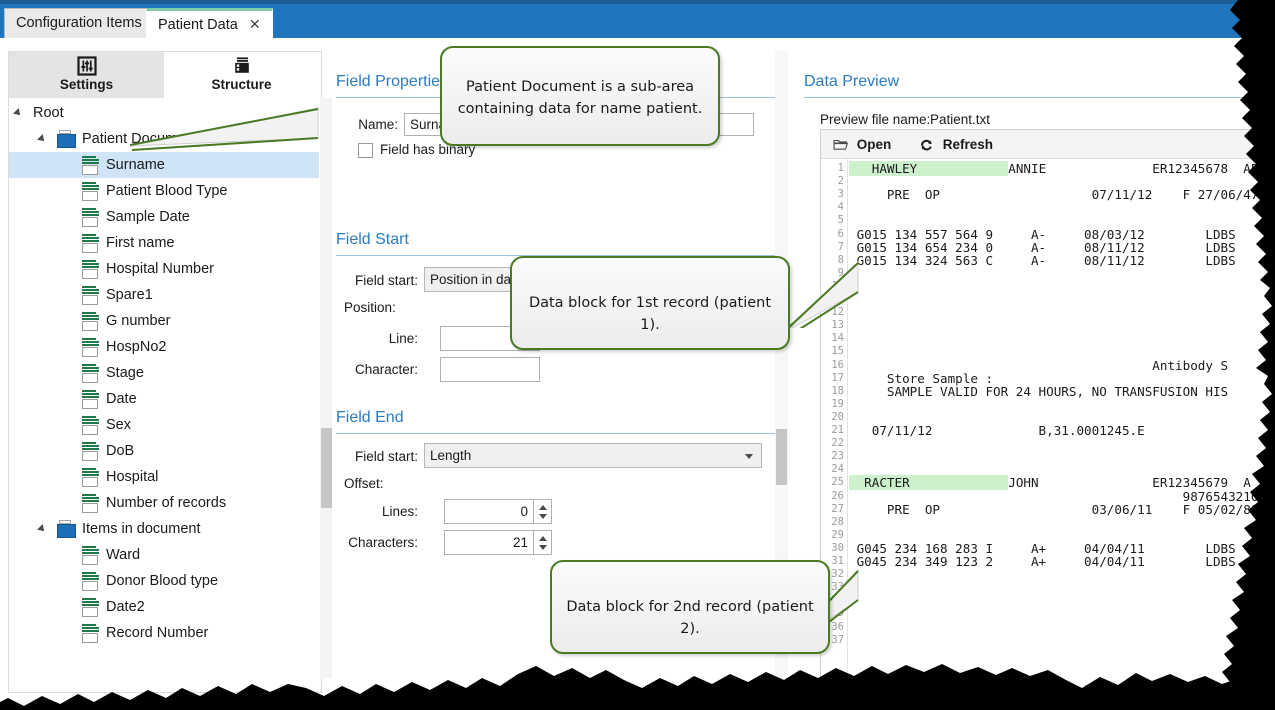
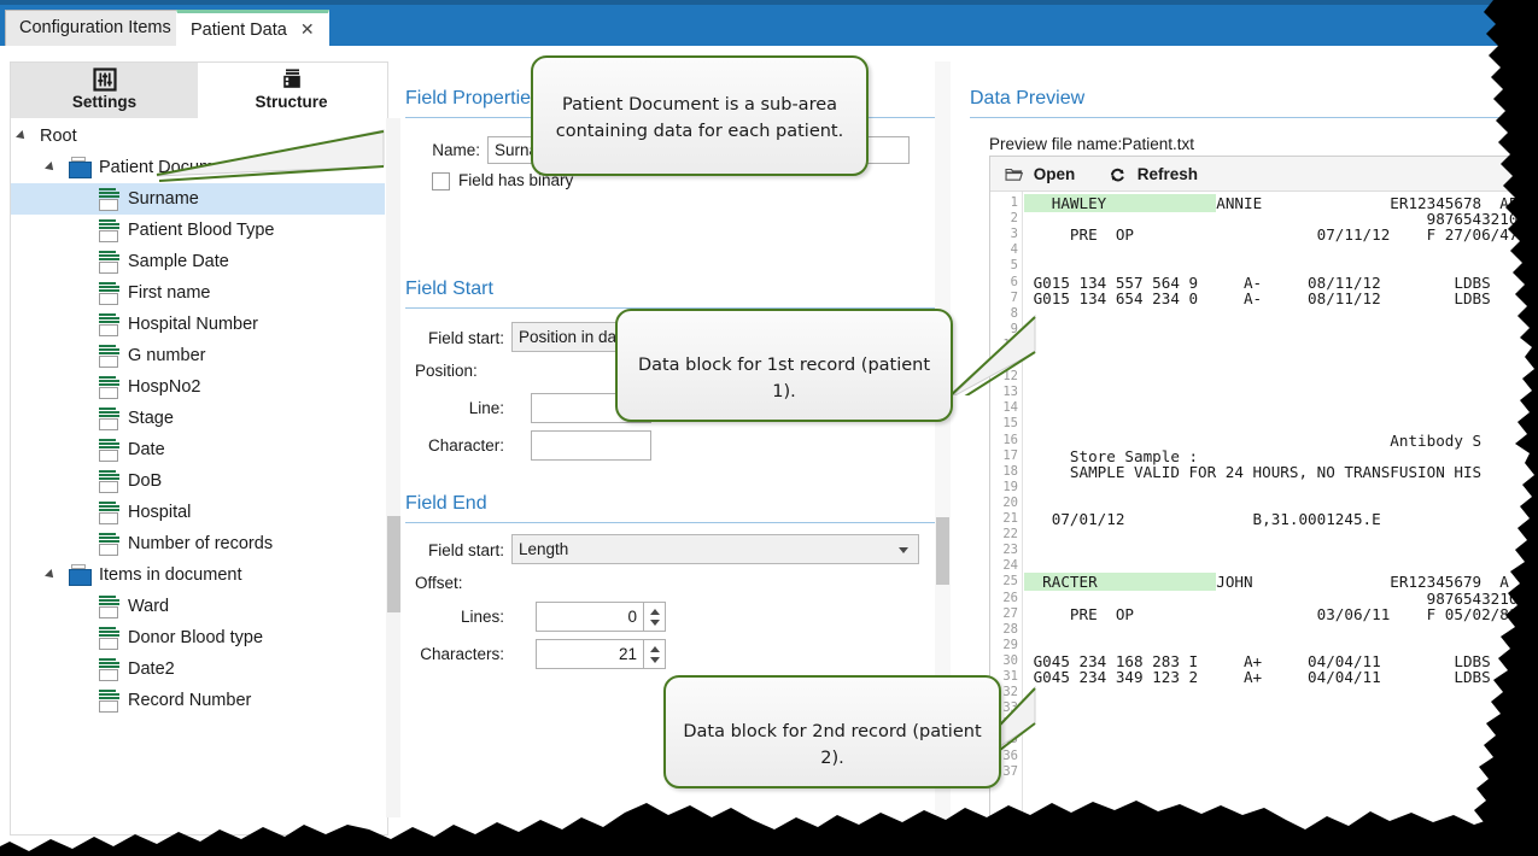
  Configuration Items
  Patient Data
  ✕
  Settings
  Structure
  Root
  Surname
  Patient Blood Type
  Sample Date
  First name
  Hospital Number
- Spare1
  G number
  HospNo2
  Stage
  Date
- Sex
  DoB
  Hospital
  Number of records
  Items in document
  Ward
  Donor Blood type
  Date2
  Record Number
  Field Propertie
  Name:
  Field has binary
  Field Start
  Field start:
  Position:
  Line:
  Character:
  Field End
  Field start:
  Length
  Offset:
  Lines:
  0
  Characters:
  21
  Data Preview
  Preview file name:
  Patient.txt
  Open
  Refresh
  1
  2
  3
  4
  5
  6
  7
  8
  9
  12
  13
  14
  15
  16
  17
  18
  19
  20
  21
  22
  23
  24
  25
  26
  27
  28
  29
  30
  31
  32
  33
  36
  37
  HAWLEY ANNIE ER12345678 A
+ 9876543210
  PRE OP 07/11/12 F 27/06/47
- G015 134 557 564 9 A- 08/03/12 LDBS
+ G015 134 557 564 9 A- 08/11/12 LDBS
  G015 134 654 234 0 A- 08/11/12 LDBS
- G015 134 324 563 C A- 08/11/12 LDBS
  Antibody S
  Store Sample :
  SAMPLE VALID FOR 24 HOURS, NO TRANSFUSION HIS
- 07/11/12 B,31.0001245.E
+ 07/01/12 B,31.0001245.E
  RACTER JOHN ER12345679 A
  987654321
  PRE OP 03/06/11 F 05/02/8
  G045 234 168 283 I A+ 04/04/11 LDBS
  G045 234 349 123 2 A+ 04/04/11 LDBS
- Patient Document is a sub-area containing data for name patient.
+ Patient Document is a sub-area containing data for each patient.
  Data block for 1st record (patient 1).
  Data block for 2nd record (patient 2).
